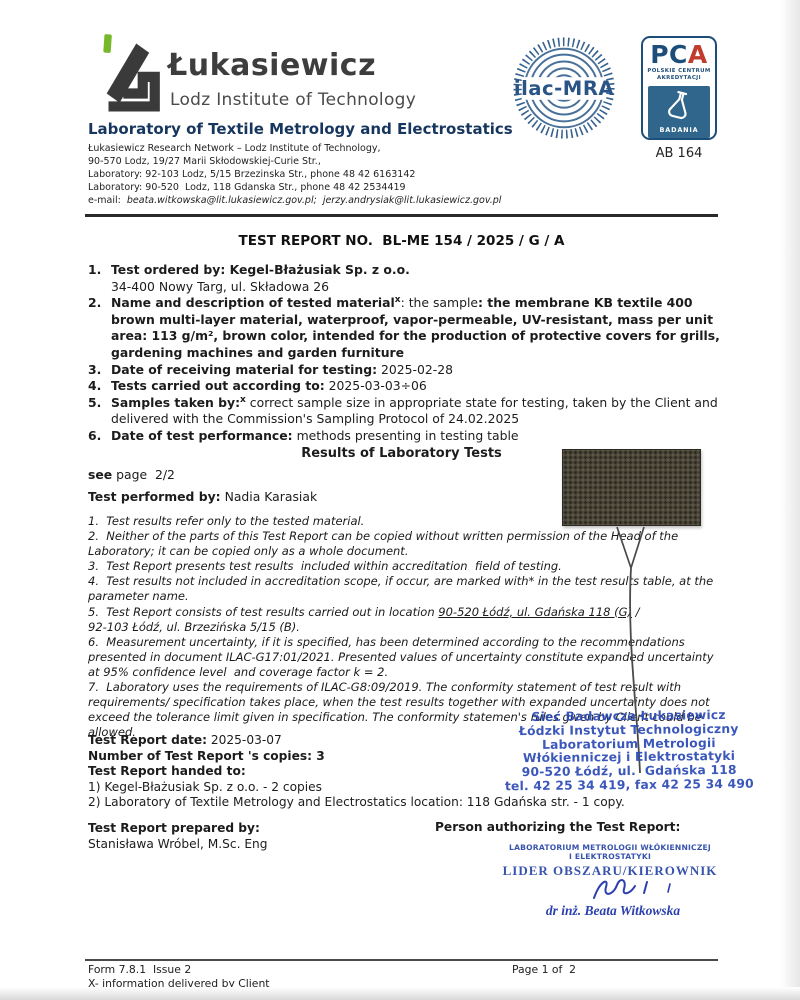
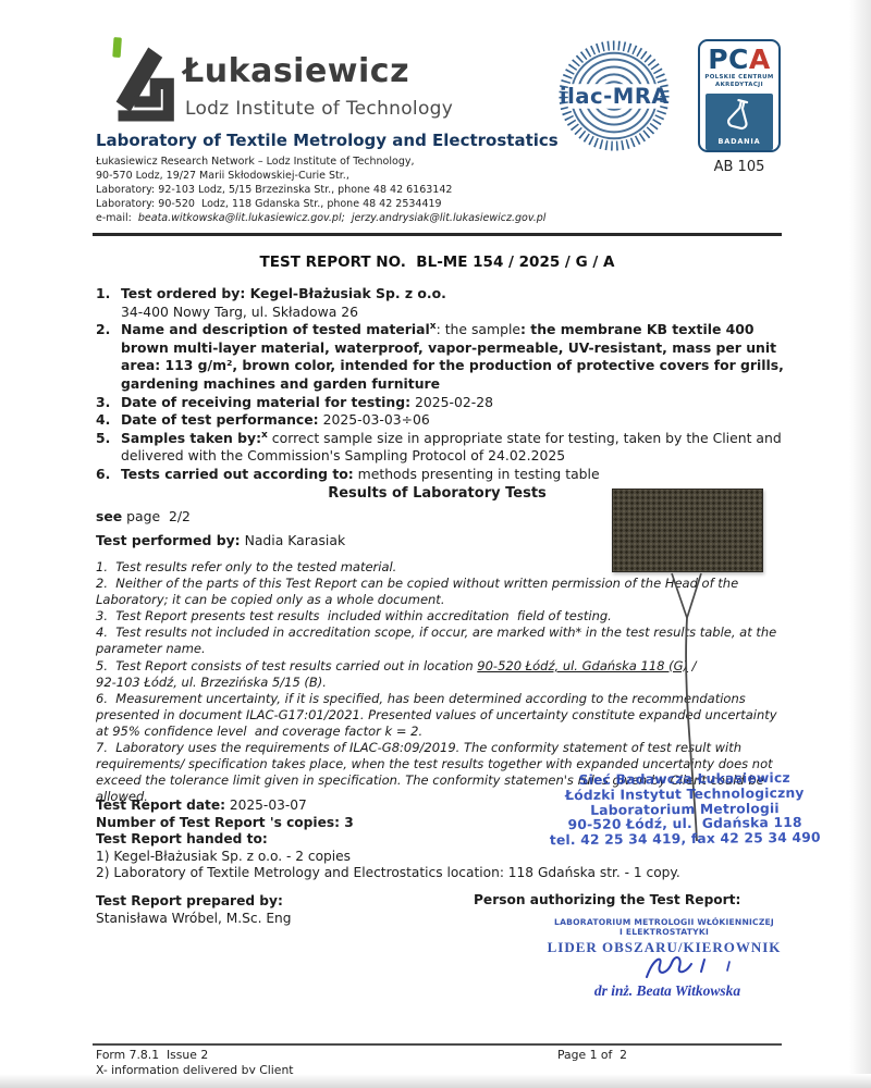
  Łukasiewicz
  Lodz Institute of Technology
  Laboratory of Textile Metrology and Electrostatics
  Łukasiewicz Research Network – Lodz Institute of Technology,
  90-570 Lodz, 19/27 Marii Skłodowskiej-Curie Str.,
  Laboratory: 92-103 Lodz, 5/15 Brzezinska Str., phone 48 42 6163142
  Laboratory: 90-520 Lodz, 118 Gdanska Str., phone 48 42 2534419
  e-mail: beata.witkowska@lit.lukasiewicz.gov.pl; jerzy.andrysiak@lit.lukasiewicz.gov.pl
  ilac-MRA
  PCA
  BADANIA
- AB 164
+ AB 105
  TEST REPORT NO. BL-ME 154 / 2025 / G / A
  1.
  Test ordered by: Kegel-Błażusiak Sp. z o.o.
  34-400 Nowy Targ, ul. Składowa 26
  2.
  Name and description of tested materialx: the sample: the membrane KB textile 400 brown multi-layer material, waterproof, vapor-permeable, UV-resistant, mass per unit area: 113 g/m², brown color, intended for the production of protective covers for grills, gardening machines and garden furniture
  3.
  Date of receiving material for testing: 2025-02-28
  4.
- Tests carried out according to: 2025-03-03÷06
+ Date of test performance: 2025-03-03÷06
  5.
  Samples taken by:x correct sample size in appropriate state for testing, taken by the Client and delivered with the Commission's Sampling Protocol of 24.02.2025
  6.
- Date of test performance: methods presenting in testing table
+ Tests carried out according to: methods presenting in testing table
  Results of Laboratory Tests
  see page 2/2
  Test performed by: Nadia Karasiak
  1. Test results refer only to the tested material.
  2. Neither of the parts of this Test Report can be copied without written permission of the Head of the Laboratory; it can be copied only as a whole document.
  3. Test Report presents test results included within accreditation field of testing.
  4. Test results not included in accreditation scope, if occur, are marked with* in the test resuls table, at the parameter name.
  5. Test Report consists of test results carried out in location 90-520 Łódź, ul. Gdańska 118 (G /
  92-103 Łódź, ul. Brzezińska 5/15 (B).
  6. Measurement uncertainty, if it is specified, has been determined according to the recommndations presented in document ILAC-G17:01/2021. Presented values of uncertainty constitute expanded uncertainty at 95% confidence level and coverage factor k = 2.
  7. Laboratory uses the requirements of ILAC-G8:09/2019. The conformity statement of test result with requirements/ specification takes place, when the test results together with expanded uncertanty does not exceed the tolerance limit given in specification. The conformity statemen's rules given by Client could be allowed.
  Sieć Badawcza Łukasiewicz
  Łódzki Instytut Technologiczny
  Laboratorium Metrologii
- Włókienniczej i Elektrostatyki
  90-520 Łódź, ul. Gdańska 118
  tel. 42 25 34 419, fax 42 25 34 490
  Test Report date: 2025-03-07
  Number of Test Report 's copies: 3
  Test Report handed to:
  1) Kegel-Błażusiak Sp. z o.o. - 2 copies
  2) Laboratory of Textile Metrology and Electrostatics location: 118 Gdańska str. - 1 copy.
  Test Report prepared by:
  Stanisława Wróbel, M.Sc. Eng
  Person authorizing the Test Report:
  LABORATORIUM METROLOGII WŁÓKIENNICZEJ
  I ELEKTROSTATYKI
  LIDER OBSZARU/KIEROWNIK
  dr inż. Beata Witkowska
  Form 7.8.1 Issue 2
  X- information delivered by Client
  Page 1 of 2
